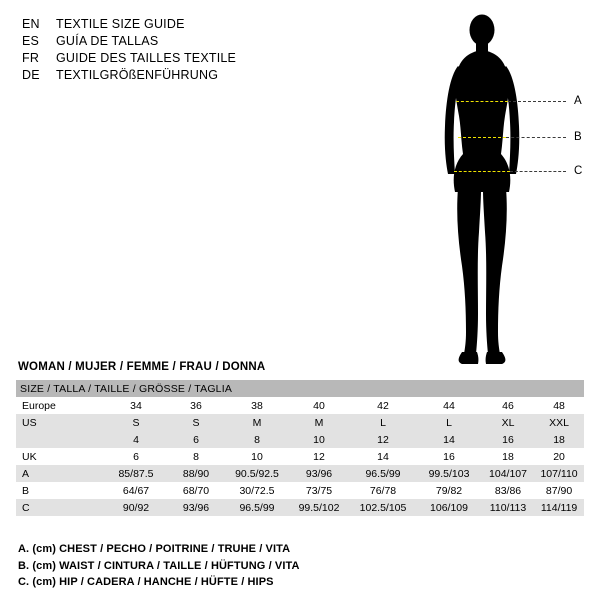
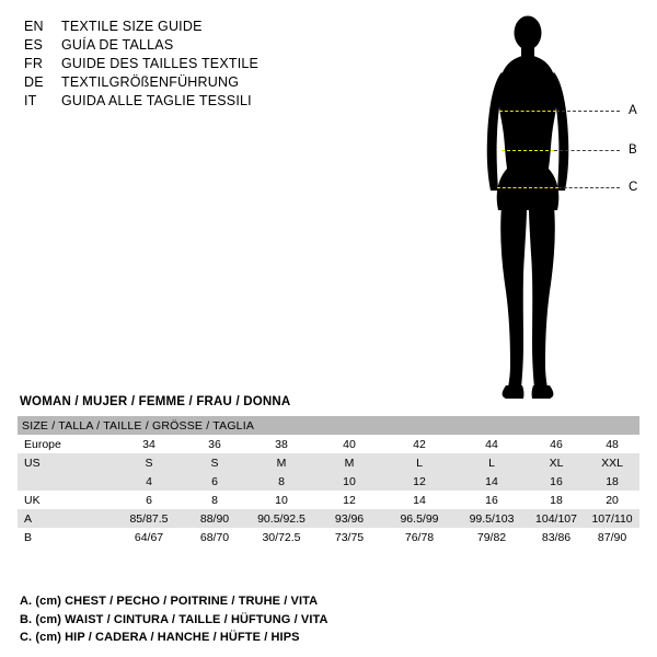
  EN
  TEXTILE SIZE GUIDE
  ES
  GUÍA DE TALLAS
  FR
  GUIDE DES TAILLES TEXTILE
  DE
  TEXTILGRÖßENFÜHRUNG
+ IT
+ GUIDA ALLE TAGLIE TESSILI
  A
  B
  C
  WOMAN / MUJER / FEMME / FRAU / DONNA
  SIZE / TALLA / TAILLE / GRÖSSE / TAGLIA
  Europe	34	36	38	40	42	44	46	48
  US	S	S	M	M	L	L	XL	XXL
  	4	6	8	10	12	14	16	18
  UK	6	8	10	12	14	16	18	20
  A	85/87.5	88/90	90.5/92.5	93/96	96.5/99	99.5/103	104/107	107/110
  B	64/67	68/70	30/72.5	73/75	76/78	79/82	83/86	87/90
- C	90/92	93/96	96.5/99	99.5/102	102.5/105	106/109	110/113	114/119
  A. (cm) CHEST / PECHO / POITRINE / TRUHE / VITA
  B. (cm) WAIST / CINTURA / TAILLE / HÜFTUNG / VITA
  C. (cm) HIP / CADERA / HANCHE / HÜFTE / HIPS
